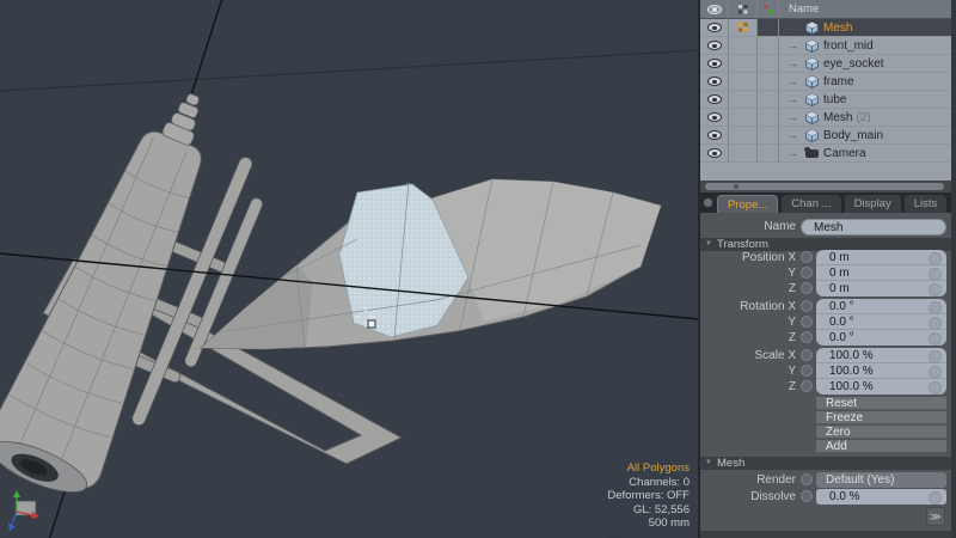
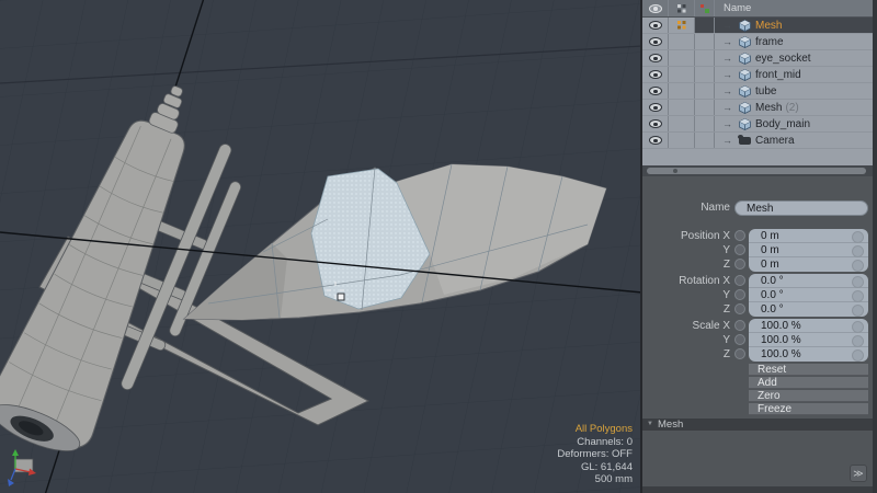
  All Polygons
  Channels: 0
  Deformers: OFF
- GL: 52,556
+ GL: 61,644
  500 mm
  Name
  Mesh
  →
- front_mid
+ frame
  →
  eye_socket
  →
- frame
+ front_mid
  →
  tube
  →
  Mesh
  (2)
  →
  Body_main
  →
  Camera
- Prope...
- Chan ...
- Display
- Lists
  Name
  Mesh
- Transform
  Position X
  0 m
  Y
  0 m
  Z
  0 m
  Rotation X
  0.0 °
  Y
  0.0 °
  Z
  0.0 °
  Scale X
  100.0 %
  Y
  100.0 %
  Z
  100.0 %
  Reset
- Freeze
+ Add
  Zero
- Add
+ Freeze
  Mesh
- Render
- Default (Yes)
- Dissolve
- 0.0 %
  ≫
